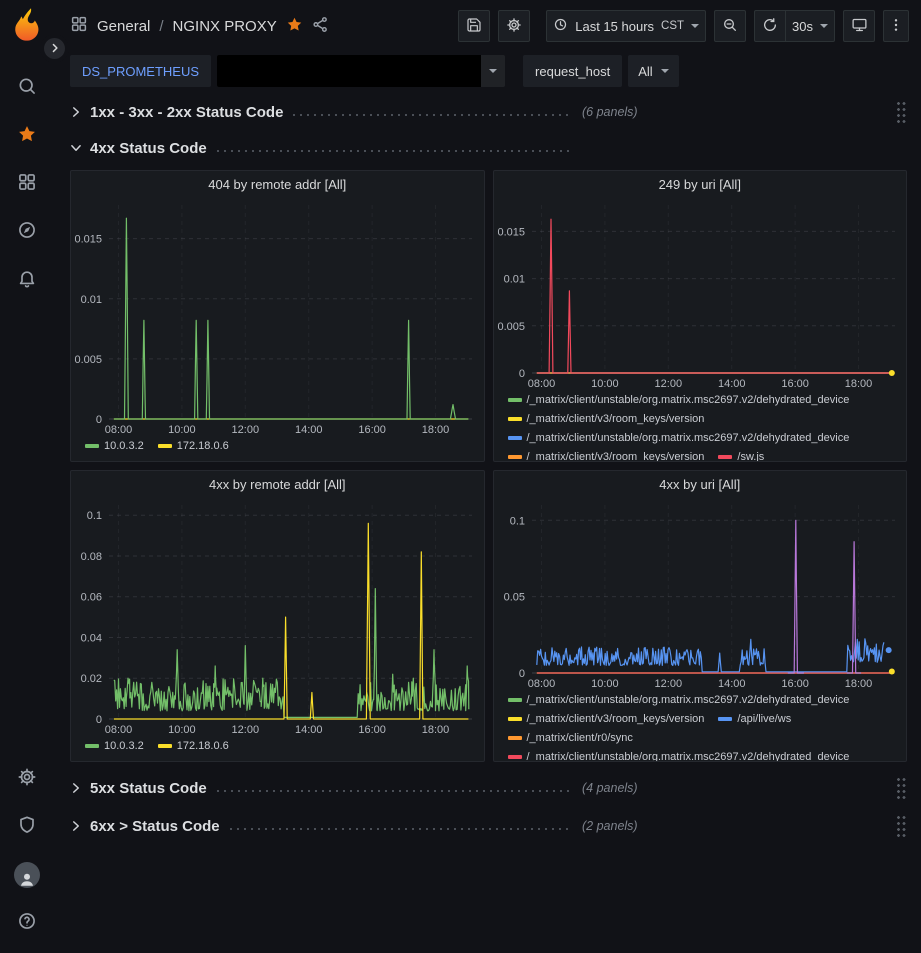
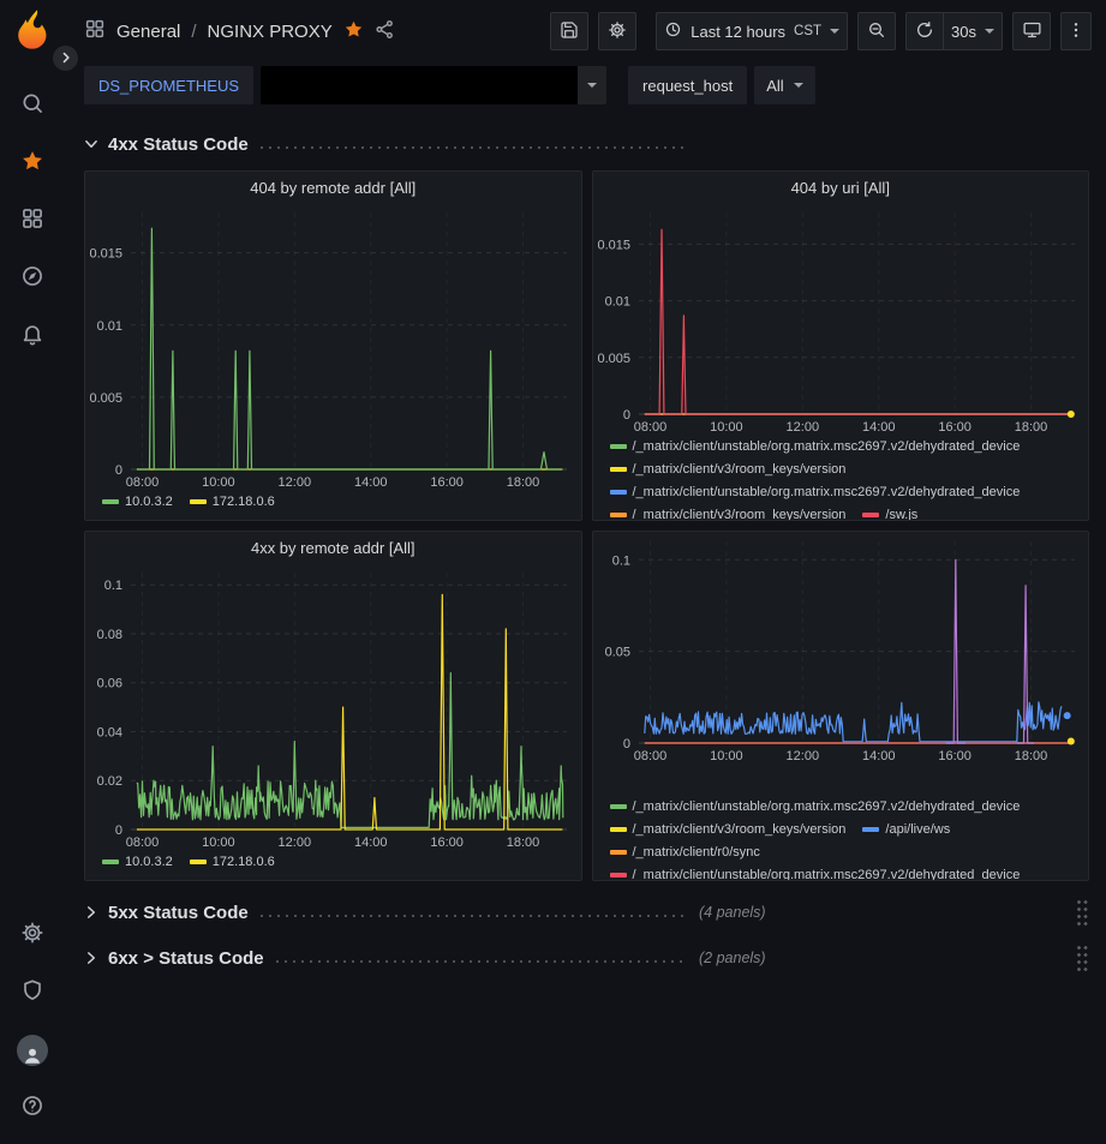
  General
  /
  NGINX PROXY
- Last 15 hours
+ Last 12 hours
  CST
  30s
  DS_PROMETHEUS
  request_host
  All
- 1xx - 3xx - 2xx Status Code
- (6 panels)
  4xx Status Code
  404 by remote addr [All]
  08:00
  10:00
  12:00
  14:00
  16:00
  18:00
  0
  0.005
  0.01
  0.015
  10.0.3.2
  172.18.0.6
- 249 by uri [All]
+ 404 by uri [All]
  08:00
  10:00
  12:00
  14:00
  16:00
  18:00
  0
  0.005
  0.01
  0.015
  /_matrix/client/unstable/org.matrix.msc2697.v2/dehydrated_device
  /_matrix/client/v3/room_keys/version
  /_matrix/client/unstable/org.matrix.msc2697.v2/dehydrated_device
  /_matrix/client/v3/room_keys/version
  /sw.js
  4xx by remote addr [All]
  08:00
  10:00
  12:00
  14:00
  16:00
  18:00
  0
  0.02
  0.04
  0.06
  0.08
  0.1
  10.0.3.2
  172.18.0.6
- 4xx by uri [All]
  08:00
  10:00
  12:00
  14:00
  16:00
  18:00
  0
  0.05
  0.1
  /_matrix/client/unstable/org.matrix.msc2697.v2/dehydrated_device
  /_matrix/client/v3/room_keys/version
  /api/live/ws
  /_matrix/client/r0/sync
  /_matrix/client/unstable/org.matrix.msc2697.v2/dehydrated_device
  5xx Status Code
  (4 panels)
  6xx > Status Code
  (2 panels)
